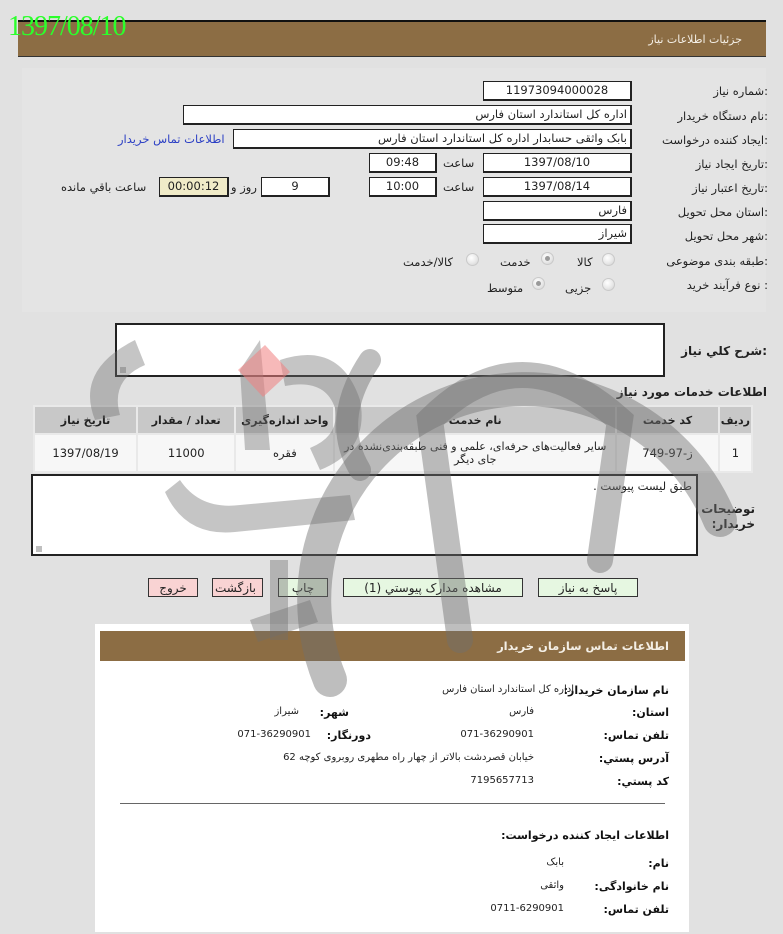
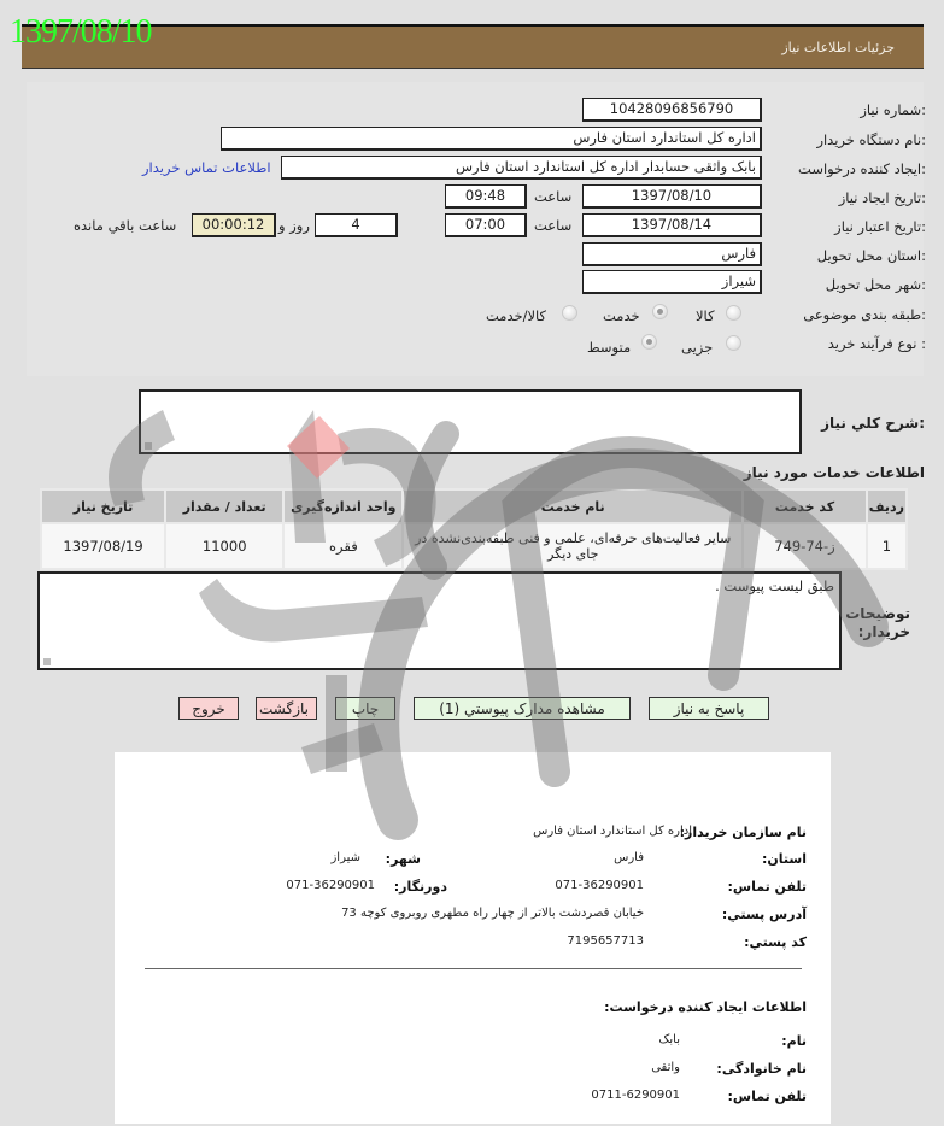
  جزئیات اطلاعات نیاز
  1397/08/10
  شماره نیاز:
- 11973094000028
+ 10428096856790
  نام دستگاه خریدار:
  اداره کل استاندارد استان فارس
  ایجاد کننده درخواست:
  بابک واثقی حسابدار اداره کل استاندارد استان فارس
  اطلاعات تماس خریدار
  تاریخ ایجاد نیاز:
  1397/08/10
  ساعت
  09:48
  تاریخ اعتبار نیاز:
  1397/08/14
  ساعت
- 10:00
+ 07:00
- 9
+ 4
  روز و
  00:00:12
  ساعت باقي مانده
  استان محل تحویل:
  فارس
  شهر محل تحویل:
  شیراز
  طبقه بندی موضوعی:
  کالا
  خدمت
  کالا/خدمت
  نوع فرآیند خرید :
  جزیی
  متوسط
  شرح کلي نياز:
  اطلاعات خدمات مورد نیاز
  ردیف	کد خدمت	نام خدمت	واحد اندازه‌گیری	تعداد / مقدار	تاریخ نیاز
- 1	ز-97-749	سایر فعالیت‌های حرفه‌ای، علمی و فنی طبقه‌بندی‌نشده در جای دیگر	فقره	11000	1397/08/19
+ 1	ز-74-749	سایر فعالیت‌های حرفه‌ای، علمی و فنی طبقه‌بندی‌نشده در جای دیگر	فقره	11000	1397/08/19
  توضیحات
  خریدار:
  طبق لیست پیوست .
  پاسخ به نیاز
  مشاهده مدارک پیوستي (1)
  چاپ
  بازگشت
  خروج
- اطلاعات تماس سازمان خریدار
  نام سازمان خریدار:
  اداره کل استاندارد استان فارس
  استان:
  فارس
  شهر:
  شیراز
  تلفن تماس:
  071-36290901
  دورنگار:
  071-36290901
  آدرس پستي:
- خیابان قصردشت بالاتر از چهار راه مطهری روبروی کوچه 62
+ خیابان قصردشت بالاتر از چهار راه مطهری روبروی کوچه 73
  کد پستي:
  7195657713
  اطلاعات ایجاد کننده درخواست:
  نام:
  بابک
  نام خانوادگی:
  واثقی
  تلفن تماس:
  0711-6290901
